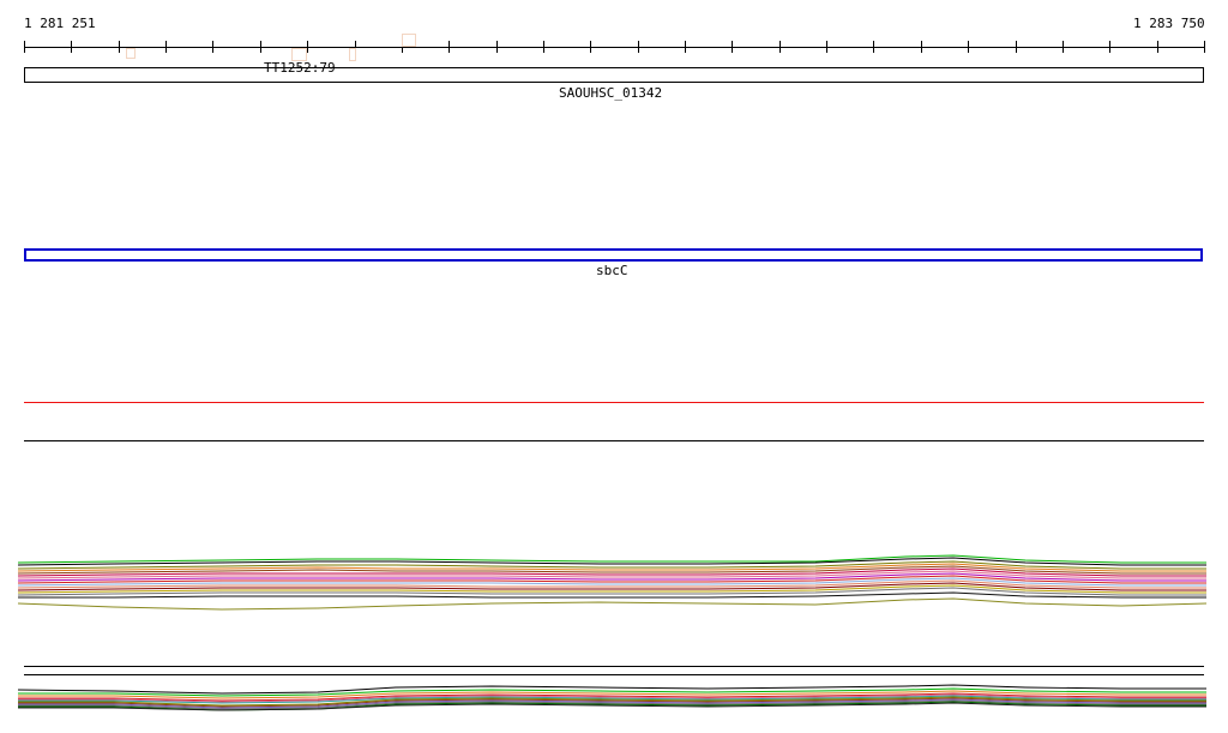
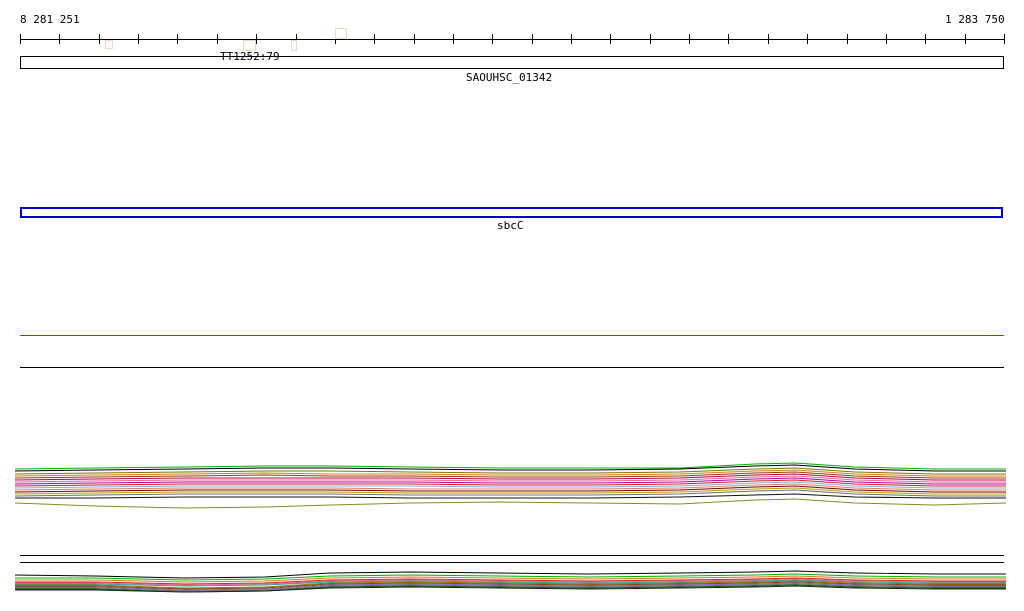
- 1 281 251
+ 8 281 251
  1 283 750
  SAOUHSC_01342
  sbcC
